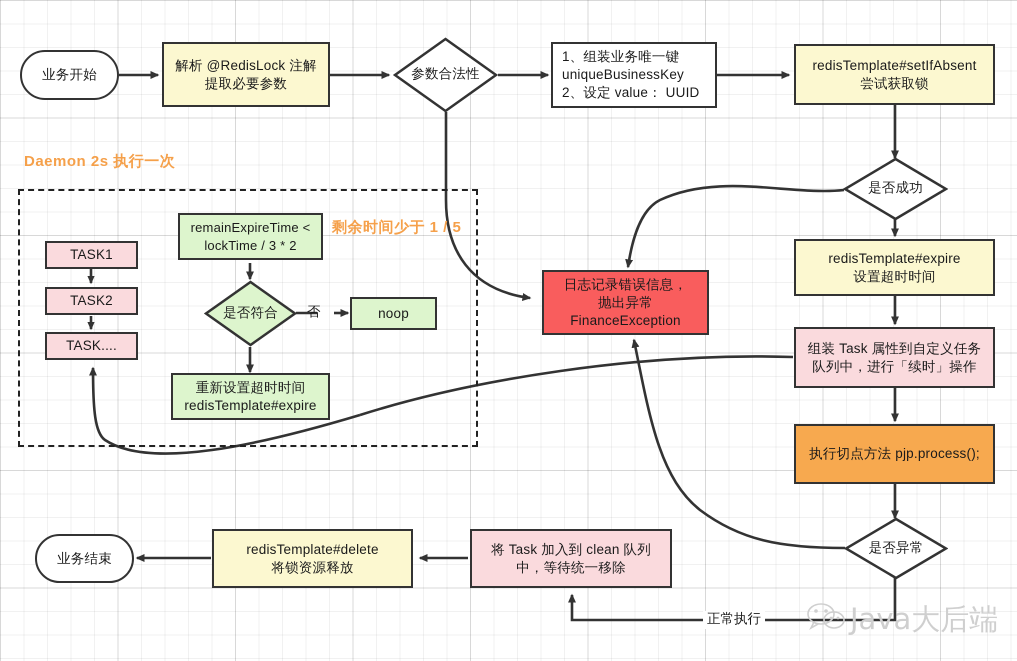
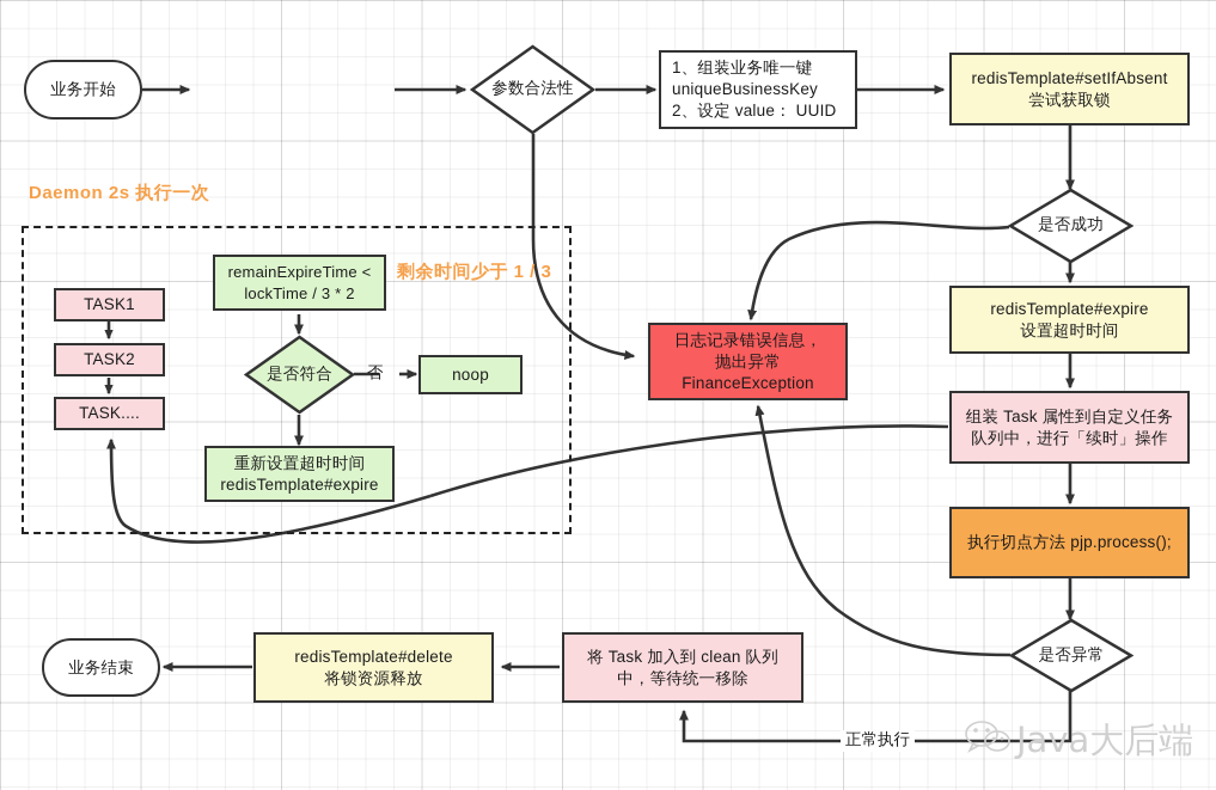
  Daemon 2s 执行一次
- 剩余时间少于 1 / 5
+ 剩余时间少于 1 / 3
  业务开始
- 解析 @RedisLock 注解
- 提取必要参数
  参数合法性
  1、组装业务唯一键
  uniqueBusinessKey
  2、设定 value： UUID
  redisTemplate#setIfAbsent
  尝试获取锁
  是否成功
  redisTemplate#expire
  设置超时时间
  组装 Task 属性到自定义任务
  队列中，进行「续时」操作
  执行切点方法 pjp.process();
  是否异常
  日志记录错误信息，
  抛出异常
  FinanceException
  将 Task 加入到 clean 队列
  中，等待统一移除
  redisTemplate#delete
  将锁资源释放
  业务结束
  TASK1
  TASK2
  TASK....
  remainExpireTime <
  lockTime / 3 * 2
  是否符合
  noop
  重新设置超时时间
  redisTemplate#expire
  否
  正常执行
  Java大后端
